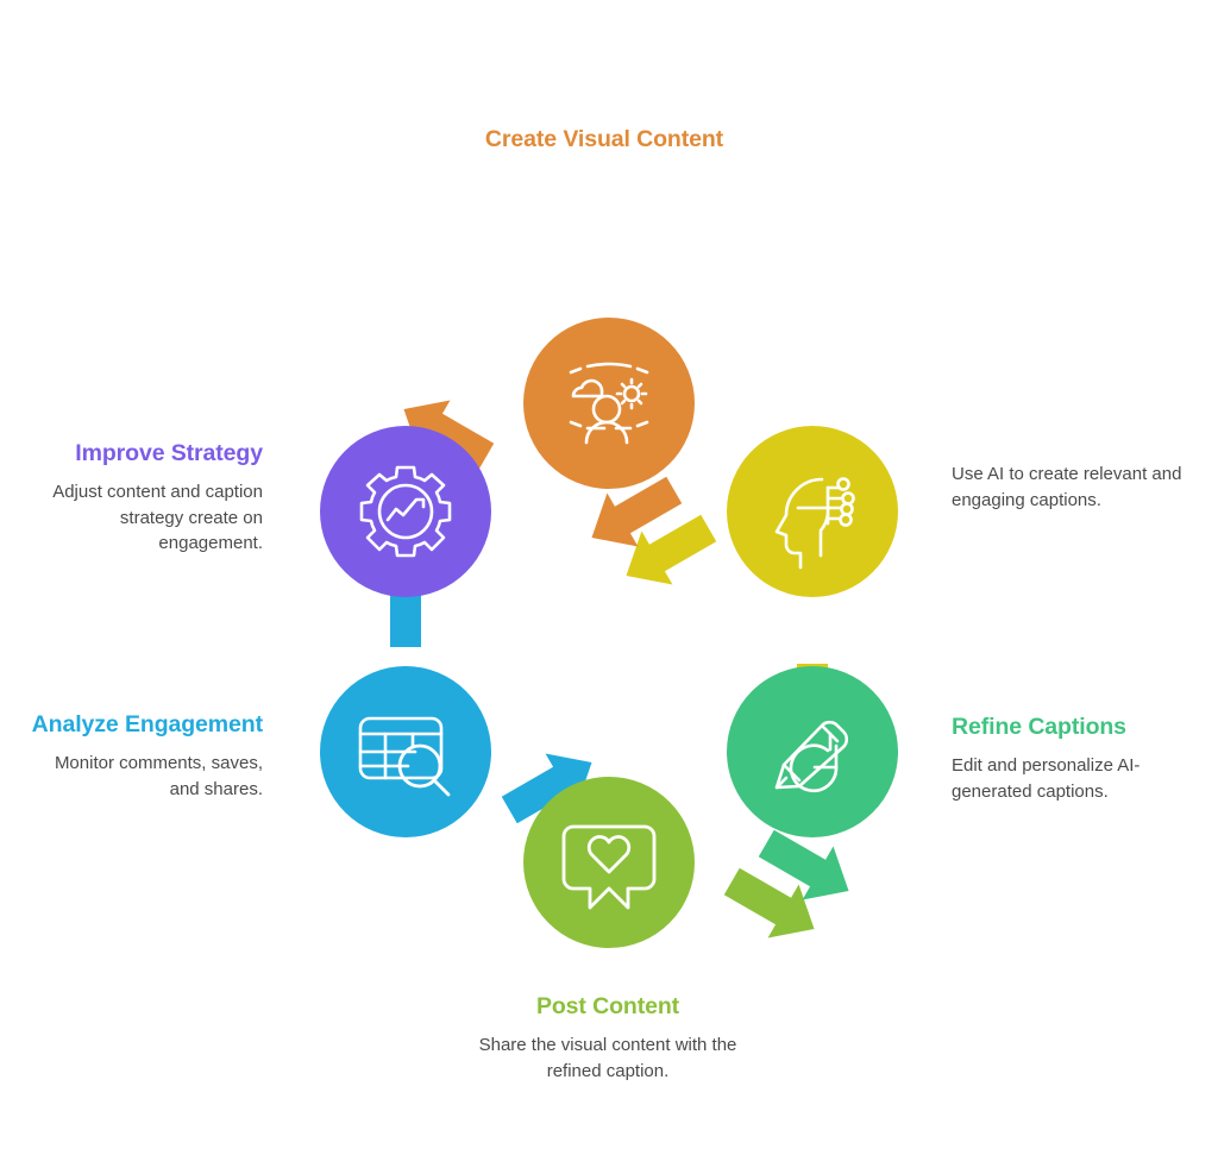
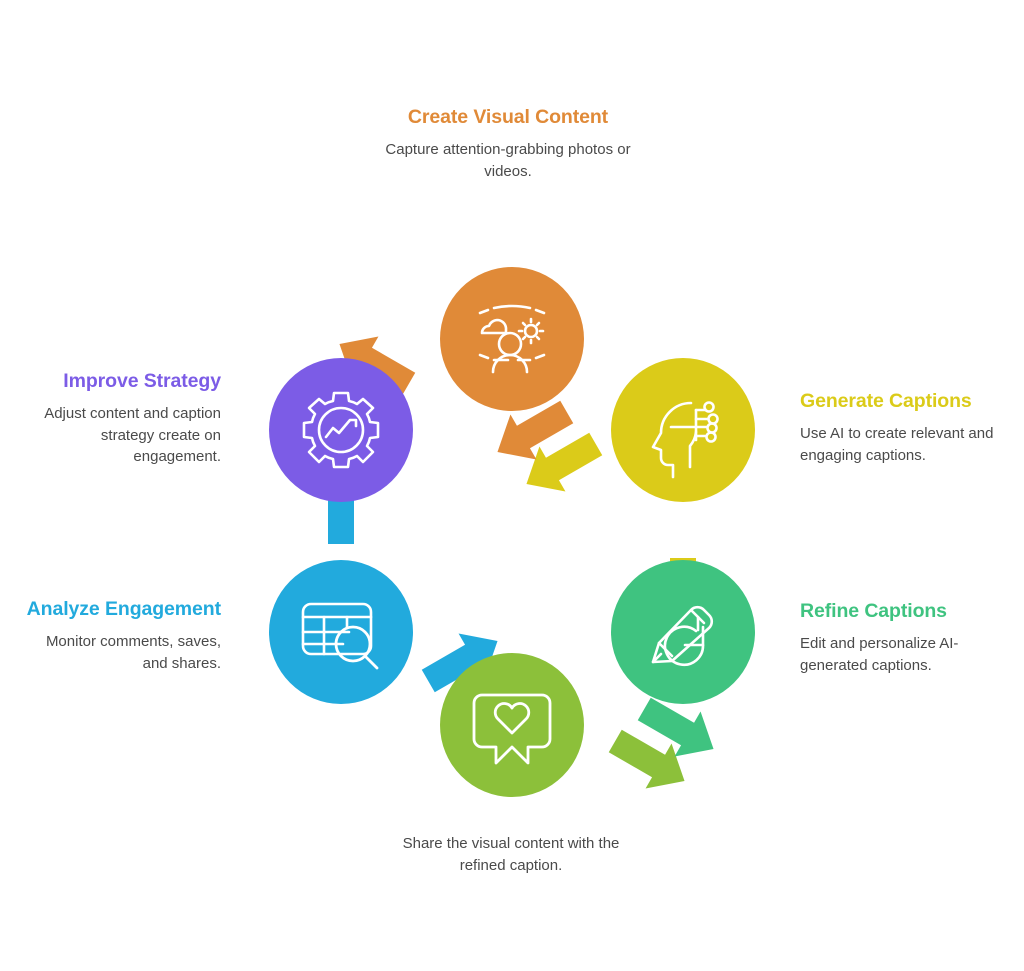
  Create Visual Content
+ Capture attention-grabbing photos or videos.
+ Generate Captions
  Use AI to create relevant and engaging captions.
  Refine Captions
  Edit and personalize AI-generated captions.
- Post Content
  Share the visual content with the refined caption.
  Analyze Engagement
  Monitor comments, saves, and shares.
  Improve Strategy
  Adjust content and caption strategy create on engagement.
